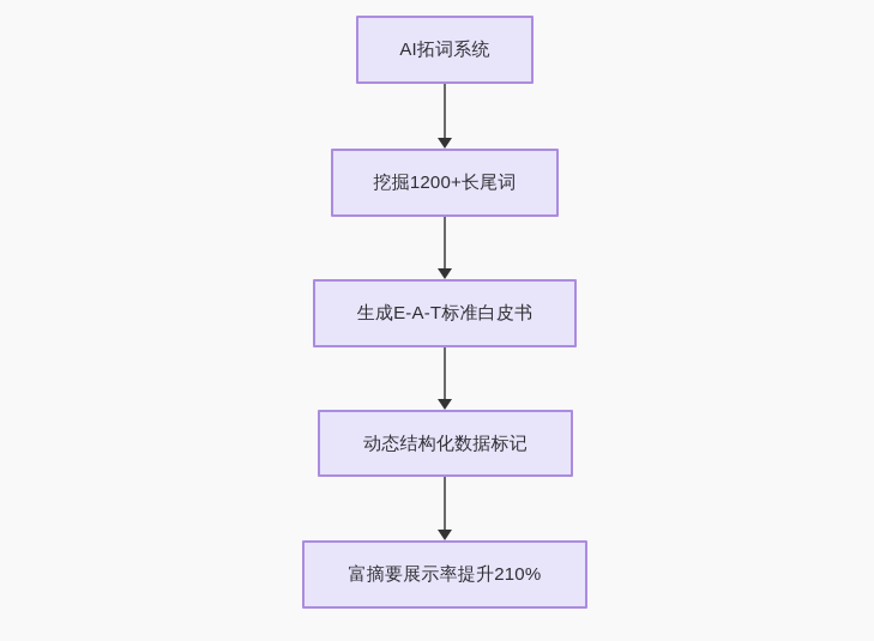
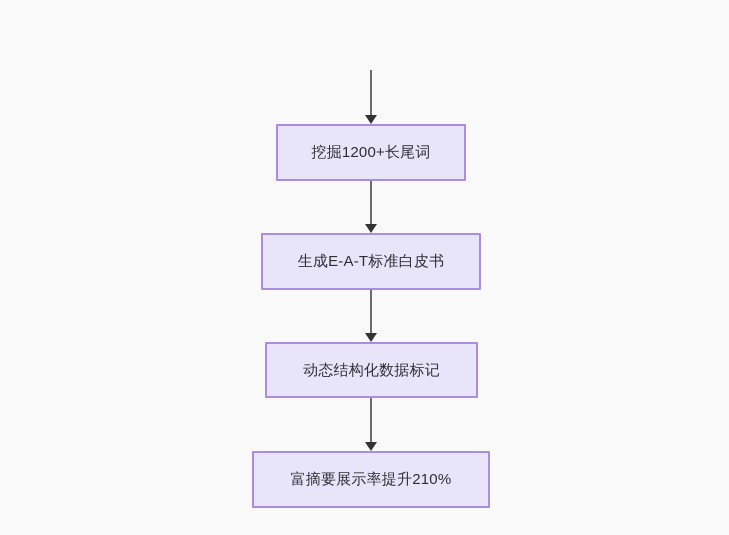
- AI拓词系统
  挖掘1200+长尾词
  生成E-A-T标准白皮书
  动态结构化数据标记
  富摘要展示率提升210%
